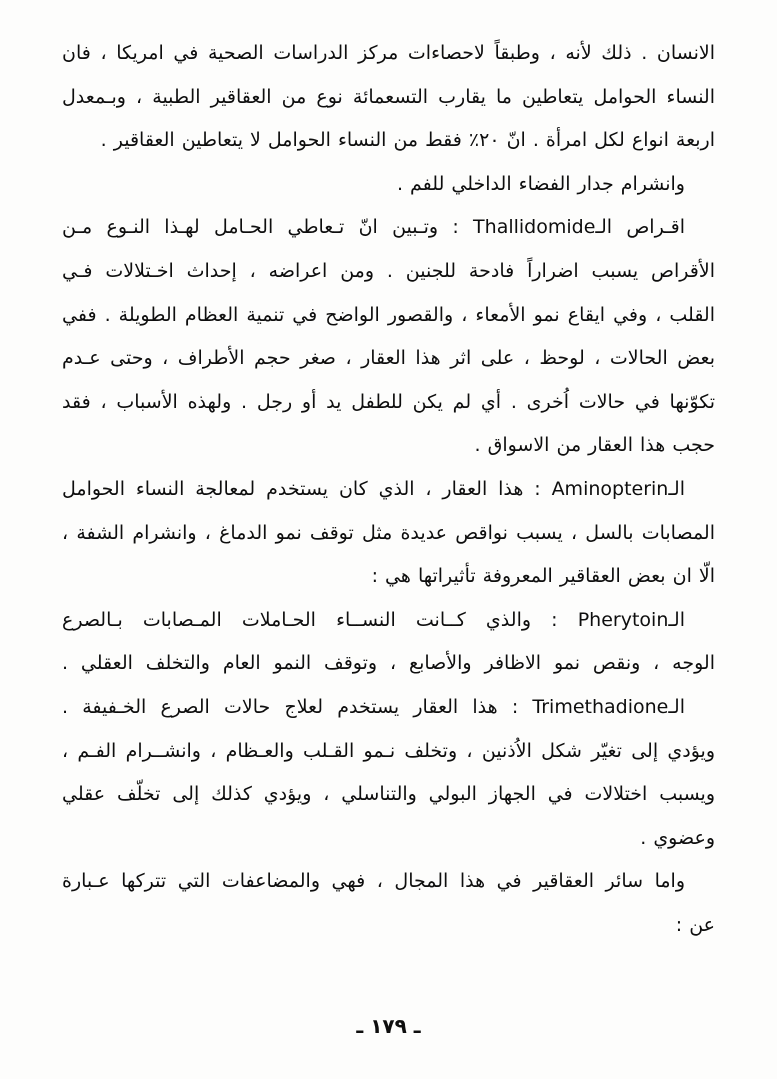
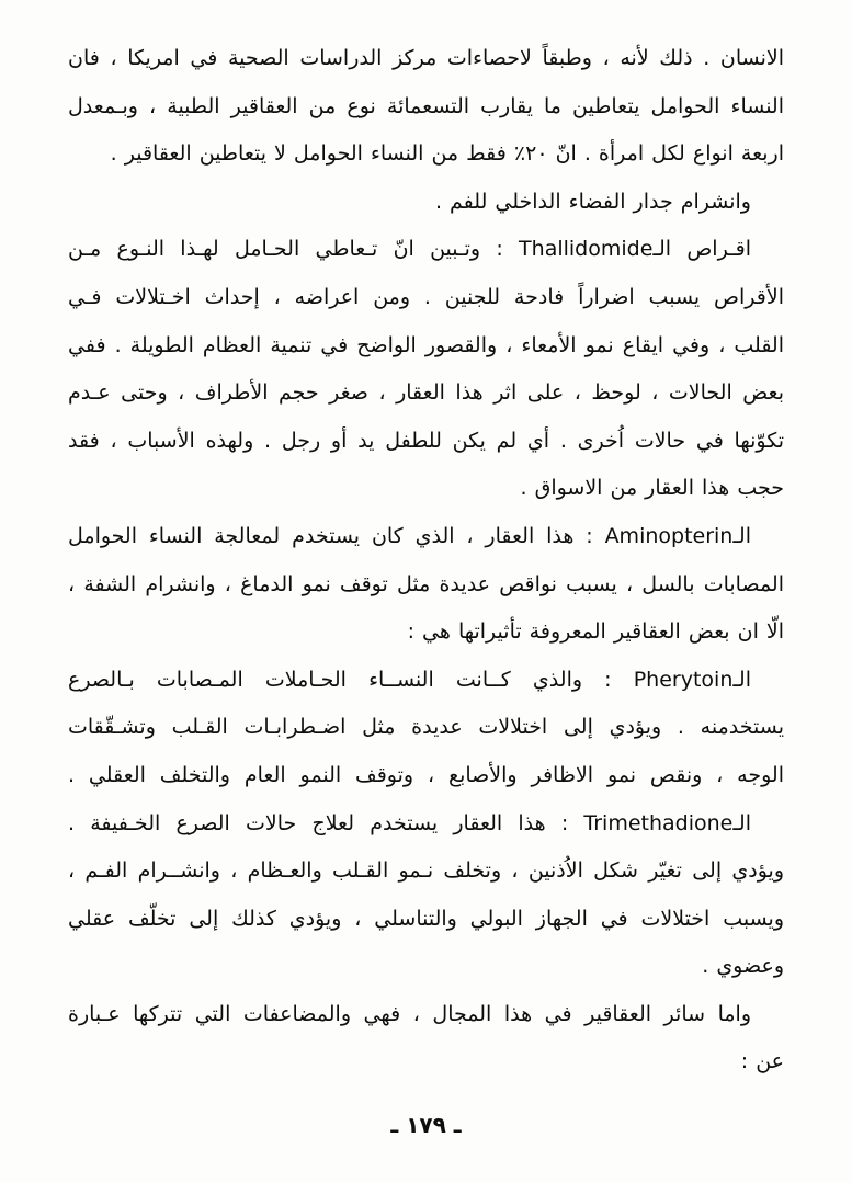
  الانسان . ذلك لأنه ، وطبقاً لاحصاءات مركز الدراسات الصحية في امريكا ، فان
  النساء الحوامل يتعاطين ما يقارب التسعمائة نوع من العقاقير الطبية ، وبـمعدل
  اربعة انواع لكل امرأة . انّ ٢٠٪ فقط من النساء الحوامل لا يتعاطين العقاقير .
  وانشرام جدار الفضاء الداخلي للفم .
  اقـراص الـThallidomide : وتـبين انّ تـعاطي الحـامل لهـذا النـوع مـن
  الأقراص يسبب اضراراً فادحة للجنين . ومن اعراضه ، إحداث اخـتلالات فـي
  القلب ، وفي ايقاع نمو الأمعاء ، والقصور الواضح في تنمية العظام الطويلة . ففي
  بعض الحالات ، لوحظ ، على اثر هذا العقار ، صغر حجم الأطراف ، وحتى عـدم
  تكوّنها في حالات اُخرى . أي لم يكن للطفل يد أو رجل . ولهذه الأسباب ، فقد
  حجب هذا العقار من الاسواق .
  الـAminopterin : هذا العقار ، الذي كان يستخدم لمعالجة النساء الحوامل
  المصابات بالسل ، يسبب نواقص عديدة مثل توقف نمو الدماغ ، وانشرام الشفة ،
  الّا ان بعض العقاقير المعروفة تأثيراتها هي :
  الـPherytoin : والذي كــانت النســاء الحـاملات المـصابات بـالصرع
+ يستخدمنه . ويؤدي إلى اختلالات عديدة مثل اضـطرابـات القـلب وتشـقّقات
  الوجه ، ونقص نمو الاظافر والأصابع ، وتوقف النمو العام والتخلف العقلي .
  الـTrimethadione : هذا العقار يستخدم لعلاج حالات الصرع الخـفيفة .
  ويؤدي إلى تغيّر شكل الاُذنين ، وتخلف نـمو القـلب والعـظام ، وانشــرام الفـم ،
  ويسبب اختلالات في الجهاز البولي والتناسلي ، ويؤدي كذلك إلى تخلّف عقلي
  وعضوي .
  واما سائر العقاقير في هذا المجال ، فهي والمضاعفات التي تتركها عـبارة
  عن :
  ـ ١٧٩ ـ
